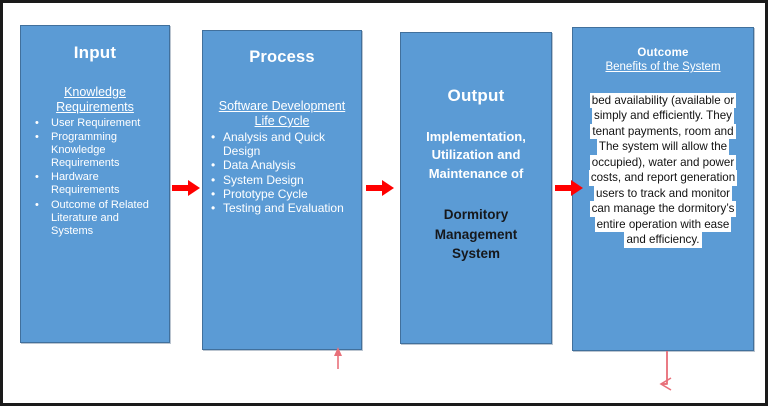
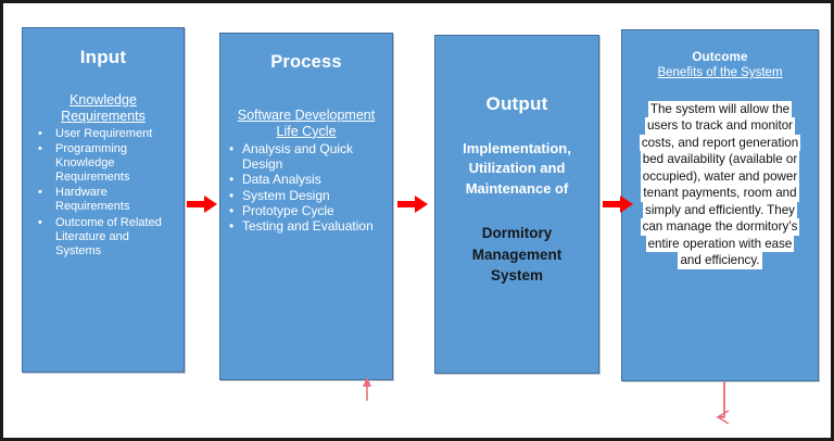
  Input
  Knowledge
  Requirements
  User Requirement
  Programming Knowledge Requirements
  Hardware Requirements
  Outcome of Related Literature and Systems
  Process
  Software Development
  Life Cycle
  Analysis and Quick Design
  Data Analysis
  System Design
  Prototype Cycle
  Testing and Evaluation
  Output
  Implementation,
  Utilization and
  Maintenance of
  Dormitory
  Management
  System
  Outcome
  Benefits of the System
- bed availability (available or
+ The system will allow the
- simply and efficiently. They
+ users to track and monitor
- tenant payments, room and
+ costs, and report generation
- The system will allow the
+ bed availability (available or
  occupied), water and power
- costs, and report generation
+ tenant payments, room and
- users to track and monitor
+ simply and efficiently. They
  can manage the dormitory’s
  entire operation with ease
  and efficiency.
